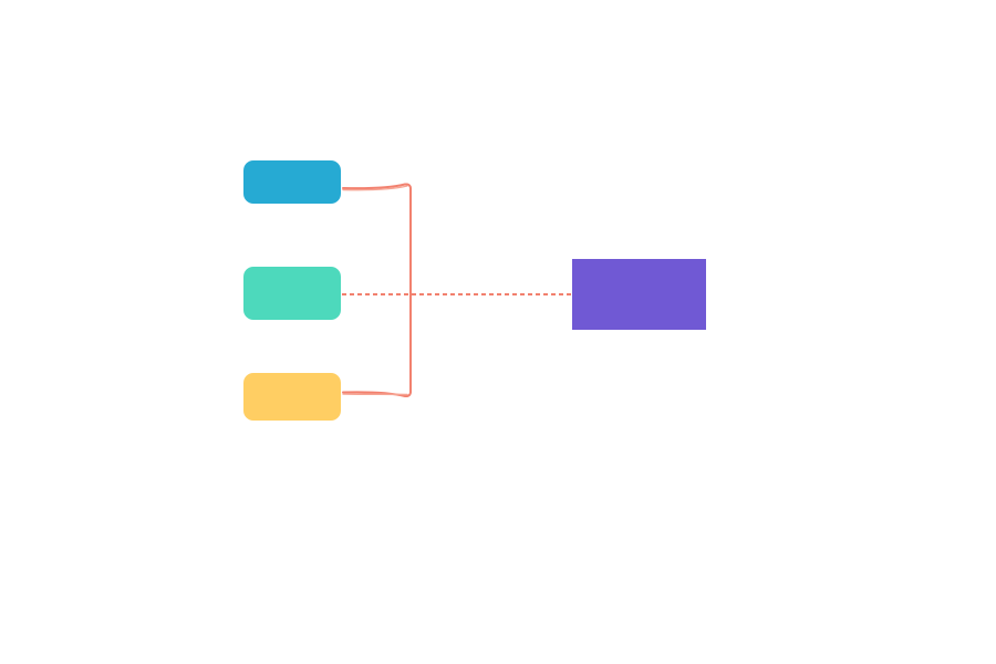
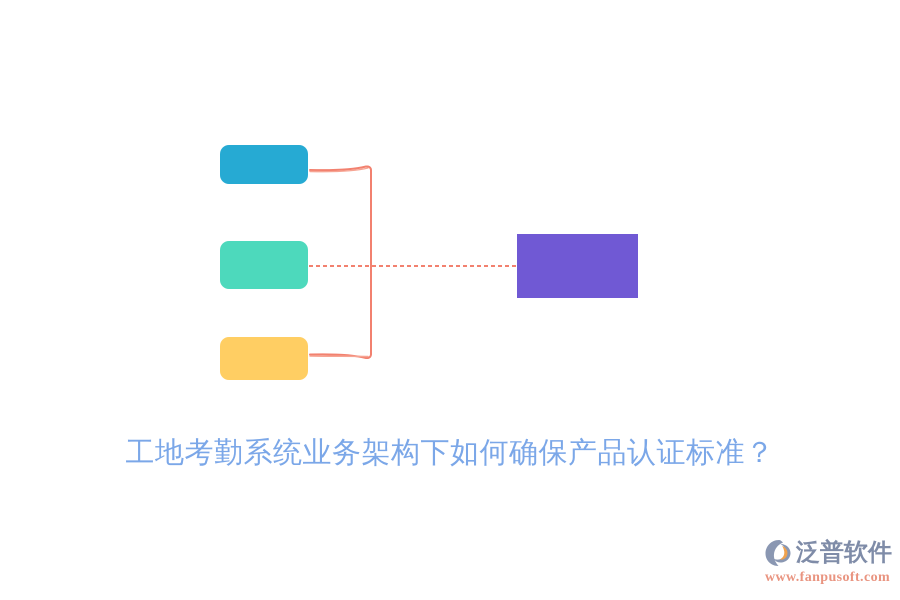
+ 工地考勤系统业务架构下如何确保产品认证标准？
+ 泛普软件
+ www.fanpusoft.com
